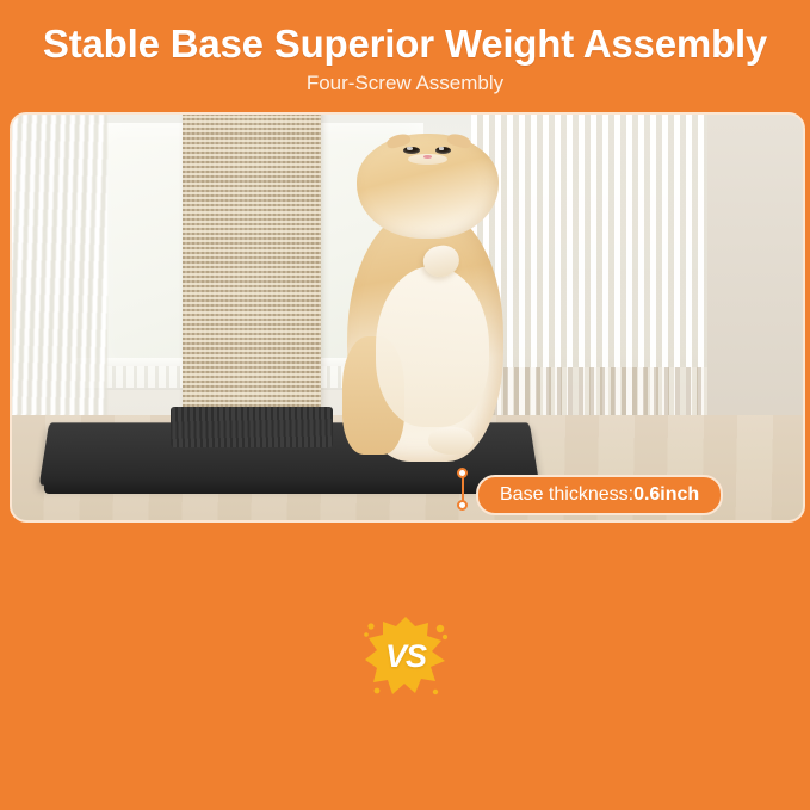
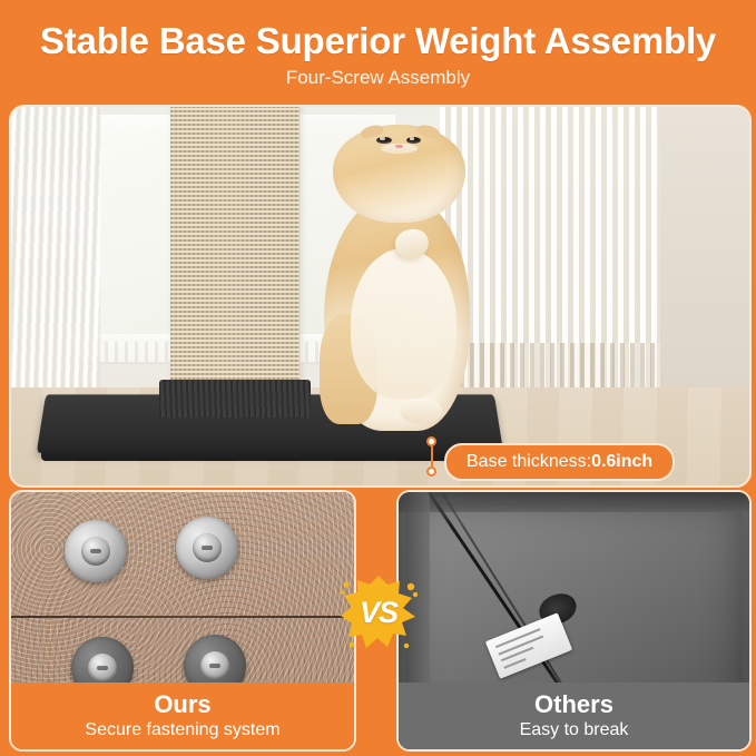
  Stable Base Superior Weight Assembly
  Four-Screw Assembly
  Base thickness:
  0.6inch
+ Ours
+ Secure fastening system
+ Others
+ Easy to break
  VS
